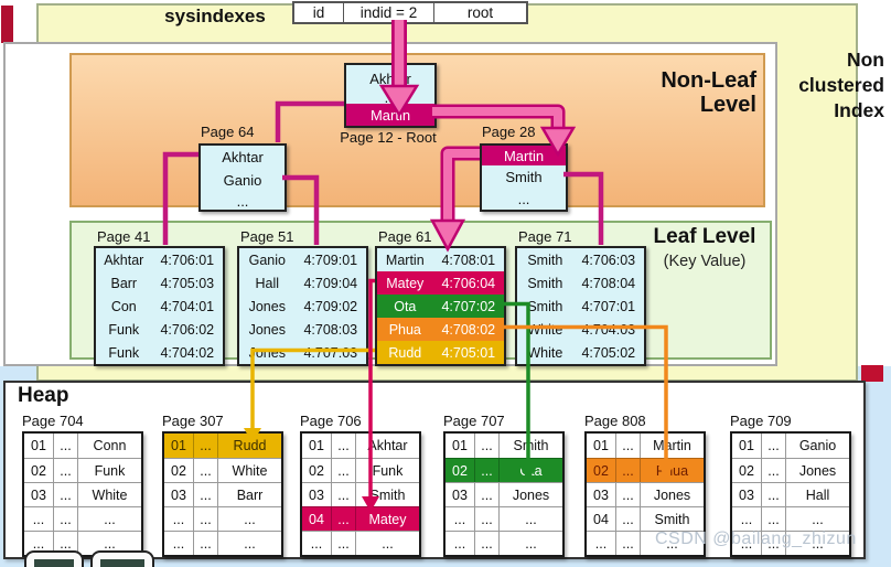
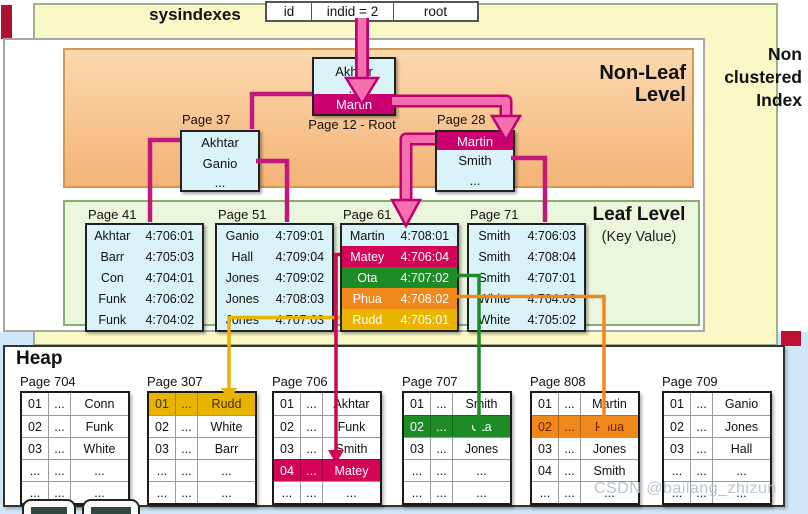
  sysindexes
  id
  indid = 2
  root
  Non-Leaf
  Level
  Non
  clustered
  Index
  Leaf Level
  (Key Value)
  Heap
  CSDN @bailang_zhizun
- Page 64
+ Page 37
  Akhtar
  Ganio
  ...
  Page 12 - Root
  Martn
  Page 28
  Martin
  Smith
  ...
  Page 41
  Akhtar
  4:706:01
  Barr
  4:705:03
  Con
  4:704:01
  Funk
  4:706:02
  Funk
  4:704:02
  Page 51
  Ganio
  4:709:01
  Hall
  4:709:04
  Jones
  4:709:02
  Jones
  4:708:03
  ones
  4:707:03
  Page 61
  Martin
  4:708:01
  Matey
  4:706:04
  Ota
  4:707:02
  Phua
  4:708:02
  Rudd
  4:705:01
  Page 71
  Smith
  4:706:03
  Smith
  4:708:04
  Smith
  4:707:01
  White
  4:704:03
  White
  4:705:02
  Page 704
  01
  ...
  Conn
  02
  ...
  Funk
  03
  ...
  White
  ...
  ...
  ...
  ...
  ...
  ...
  Page 307
  01
  ...
  Rudd
  02
  ...
  White
  03
  ...
  Barr
  ...
  ...
  ...
  ...
  ...
  ...
  Page 706
  01
  ...
  khtar
  02
  ...
  Funk
  03
  ...
  Smith
  04
  ...
  Matey
  ...
  ...
  ...
  Page 707
  01
  ...
  Sith
  02
  ...
  03
  ...
  Jones
  ...
  ...
  ...
  ...
  ...
  ...
  Page 808
  01
  ...
  Martin
  02
  ...
  Pua
  03
  ...
  Jones
  04
  ...
  Smith
  ...
  ...
  ...
  Page 709
  01
  ...
  Ganio
  02
  ...
  Jones
  03
  ...
  Hall
  ...
  ...
  ...
  ...
  ...
  ...
